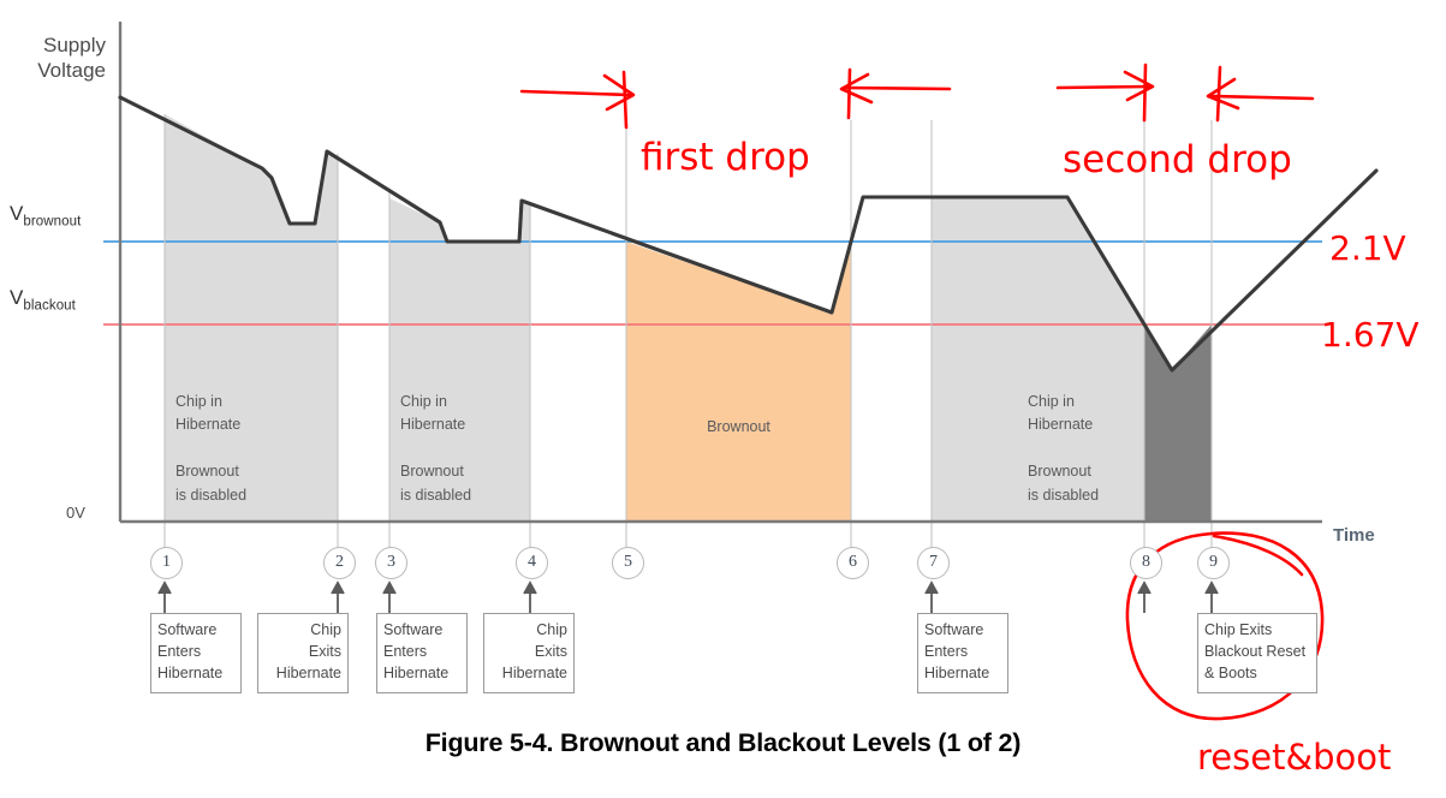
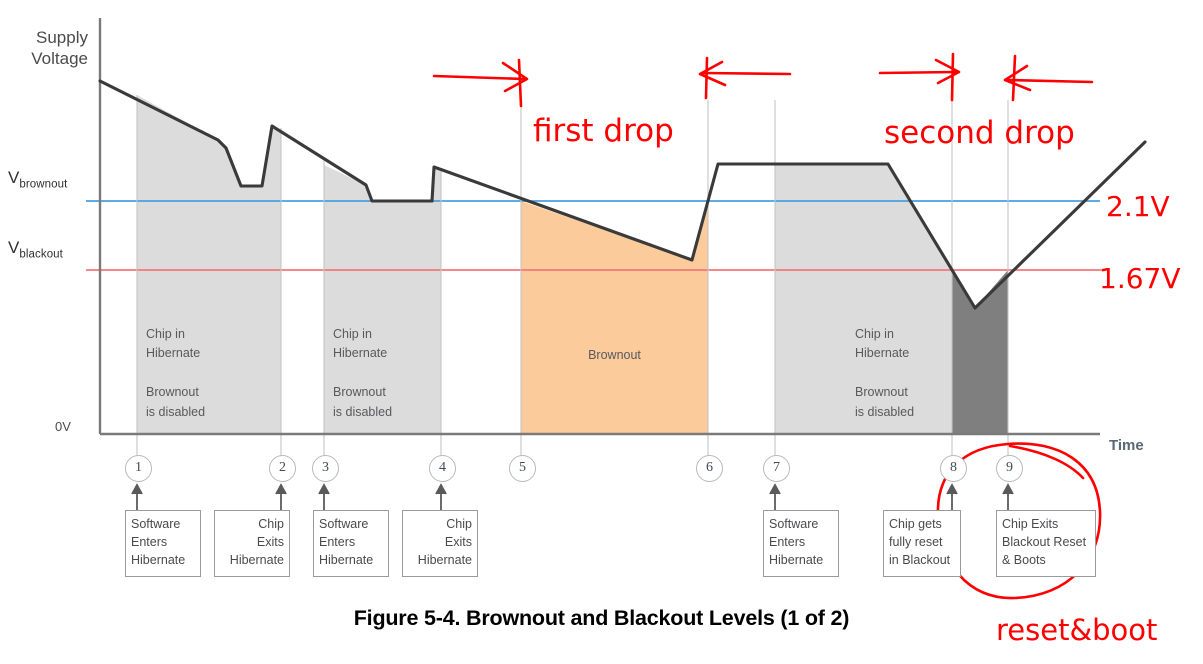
  Supply
  Voltage
  Vbrownout
  Vblackout
  0V
  Time
  Chip in
  Hibernate
  Brownout
  is disabled
  Chip in
  Hibernate
  Brownout
  is disabled
  Brownout
  Chip in
  Hibernate
  Brownout
  is disabled
  1
  2
  3
  4
  5
  6
  7
  8
  9
  Software
  Enters
  Hibernate
  Chip
  Exits
  Hibernate
  Software
  Enters
  Hibernate
  Chip
  Exits
  Hibernate
  Software
  Enters
  Hibernate
+ Chip gets
+ fully reset
+ in Blackout
  Chip Exits
  Blackout Reset
  & Boots
  first drop
  second drop
  2.1V
  1.67V
  reset&boot
  Figure 5-4. Brownout and Blackout Levels (1 of 2)
